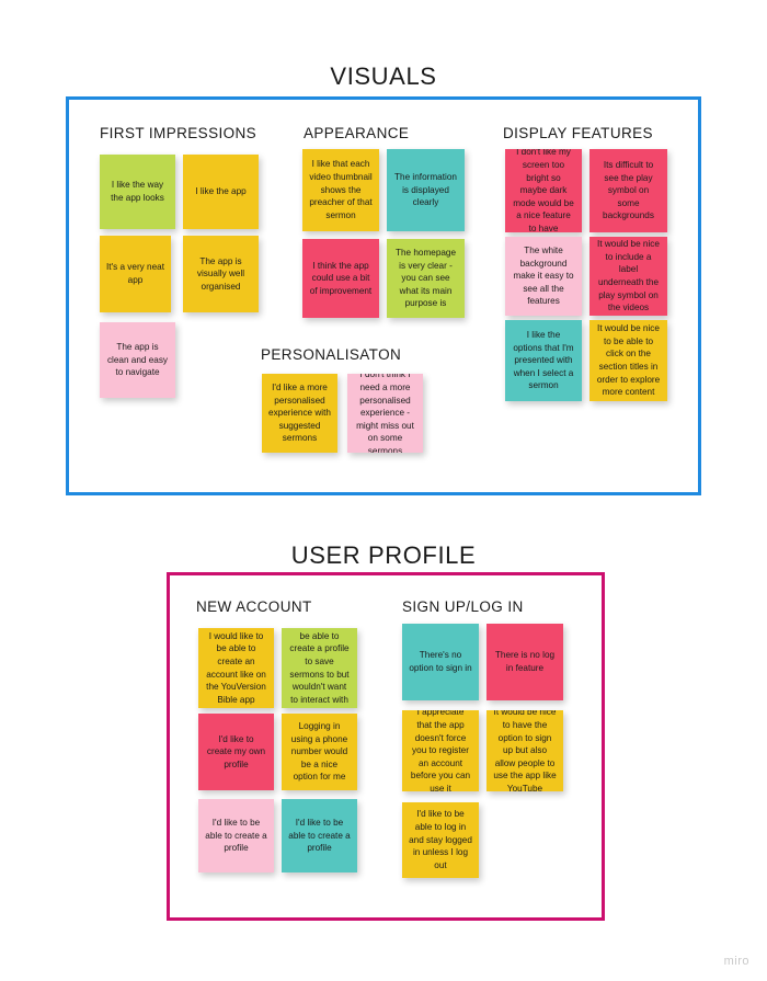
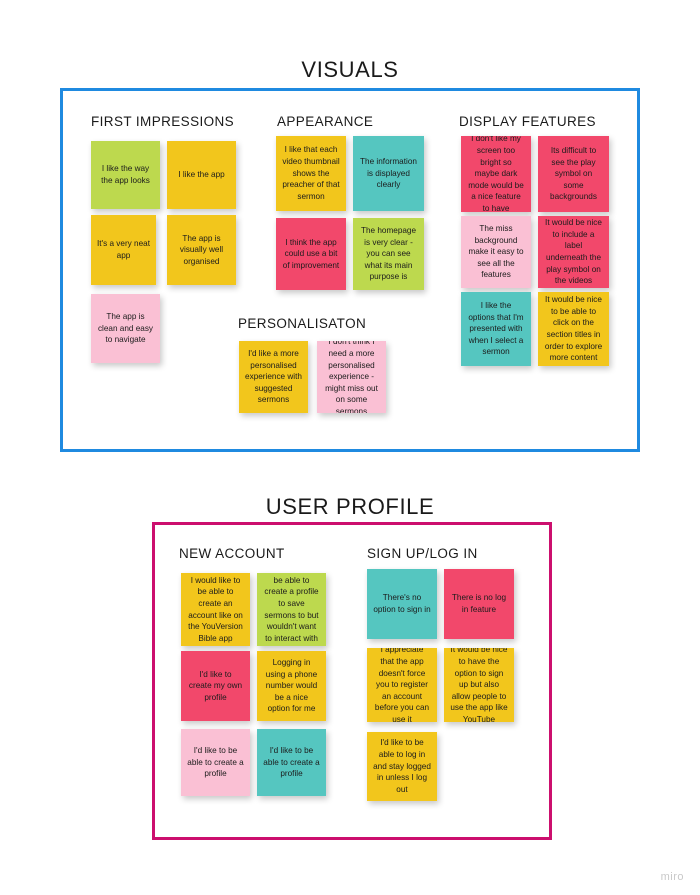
  VISUALS
  USER PROFILE
  FIRST IMPRESSIONS
  I like the way the app looks
  I like the app
  It's a very neat app
  The app is visually well organised
  The app is clean and easy to navigate
  APPEARANCE
  I like that each video thumbnail shows the preacher of that sermon
  The information is displayed clearly
  I think the app could use a bit of improvement
  The homepage is very clear - you can see what its main purpose is
  DISPLAY FEATURES
  I don't like my screen too bright so maybe dark mode would be a nice feature to have
  Its difficult to see the play symbol on some backgrounds
- The white background make it easy to see all the features
+ The miss background make it easy to see all the features
  It would be nice to include a label underneath the play symbol on the videos
  I like the options that I'm presented with when I select a sermon
  It would be nice to be able to click on the section titles in order to explore more content
  PERSONALISATON
  I'd like a more personalised experience with suggested sermons
  I don't think I need a more personalised experience - might miss out on some sermons
  NEW ACCOUNT
  I would like to be able to create an account like on the YouVersion Bible app
  be able to create a profile to save sermons to but wouldn't want to interact with
  I'd like to create my own profile
  Logging in using a phone number would be a nice option for me
  I'd like to be able to create a profile
  I'd like to be able to create a profile
  SIGN UP/LOG IN
  There's no option to sign in
  There is no log in feature
  I appreciate that the app doesn't force you to register an account before you can use it
  It would be nice to have the option to sign up but also allow people to use the app like YouTube
  I'd like to be able to log in and stay logged in unless I log out
  miro
